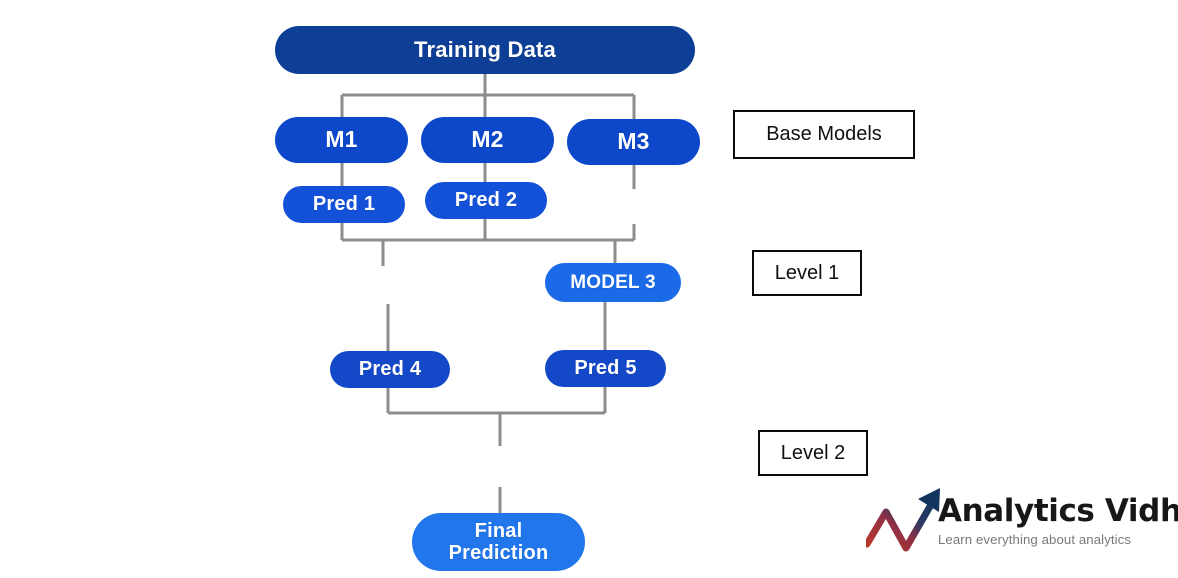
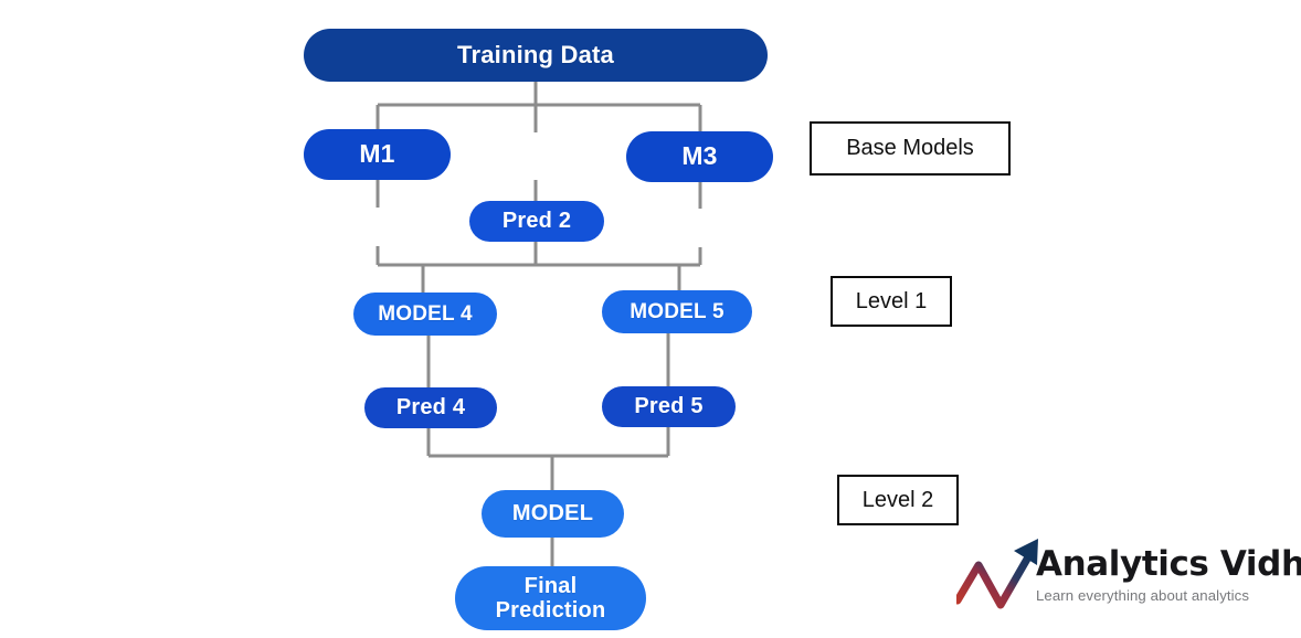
  Training Data
  M1
- M2
  M3
- Pred 1
  Pred 2
+ MODEL 4
- MODEL 3
+ MODEL 5
  Pred 4
  Pred 5
+ MODEL
  Final
  Prediction
  Base Models
  Level 1
  Level 2
  Analytics Vidh
  Learn everything about analytics
